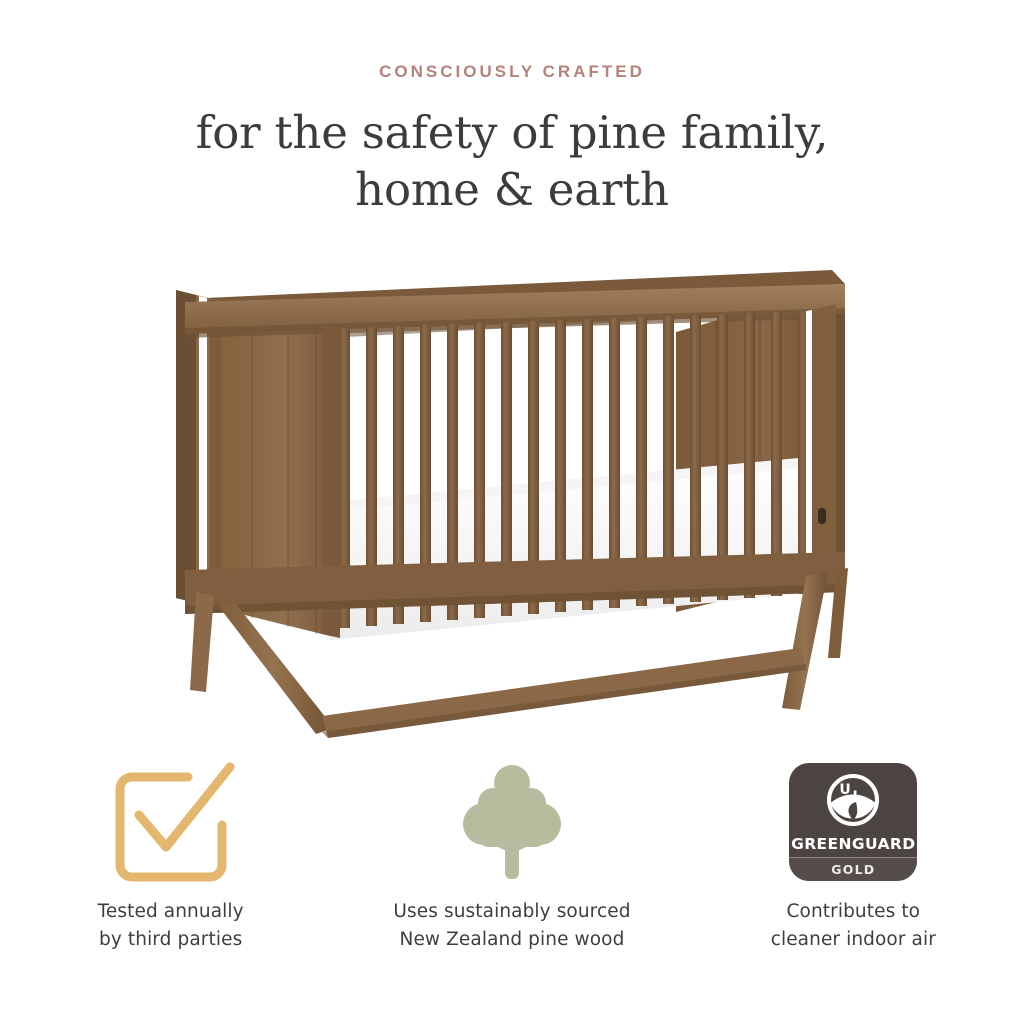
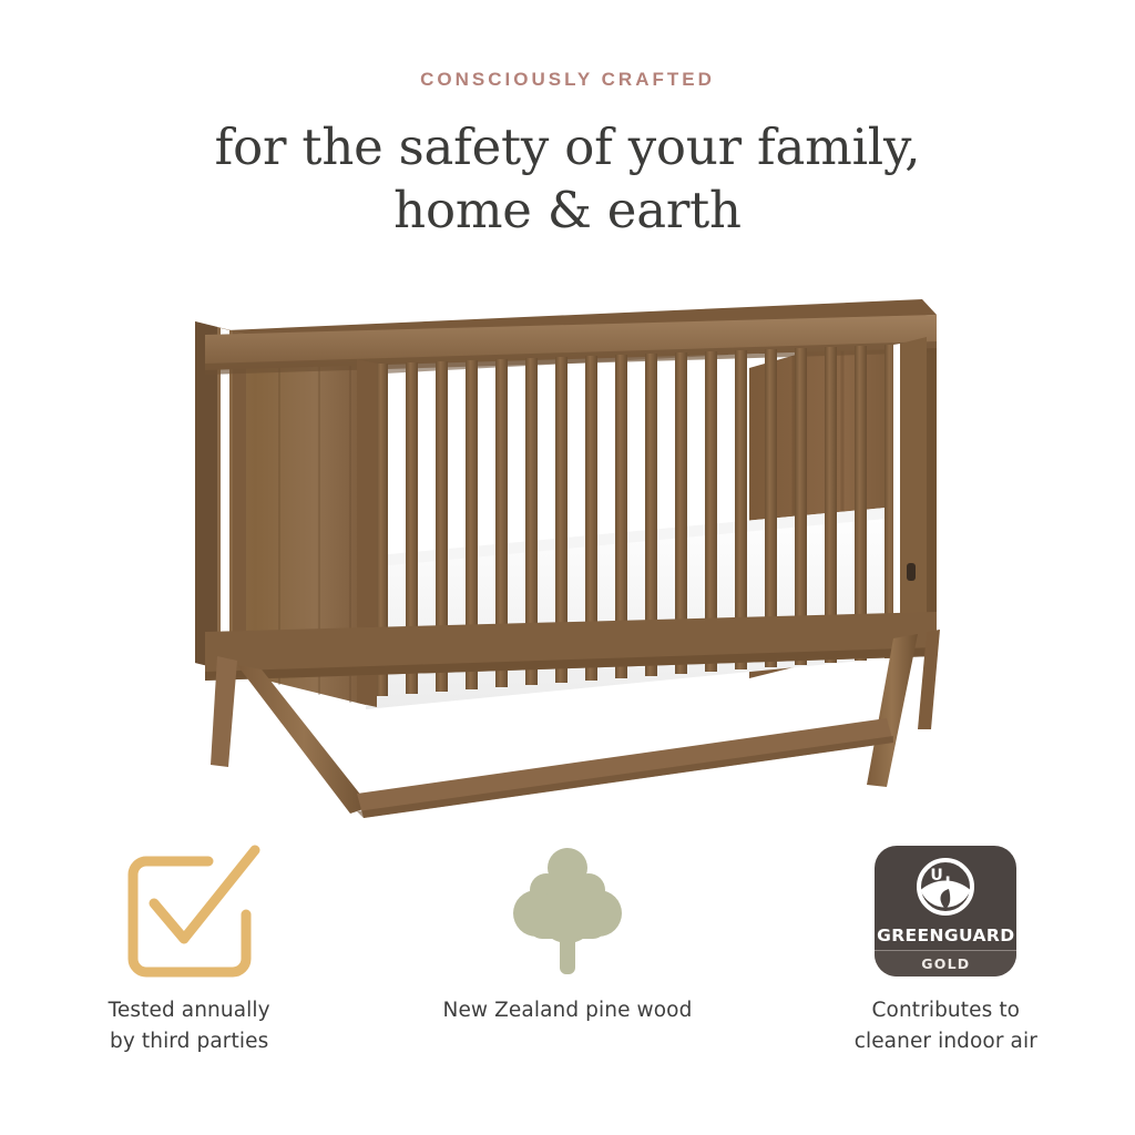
  CONSCIOUSLY CRAFTED
- for the safety of pine family,
+ for the safety of your family,
  home & earth
  Tested annually
  by third parties
- Uses sustainably sourced
  New Zealand pine wood
  U
  L
  GREENGUARD
  GOLD
  Contributes to
  cleaner indoor air
